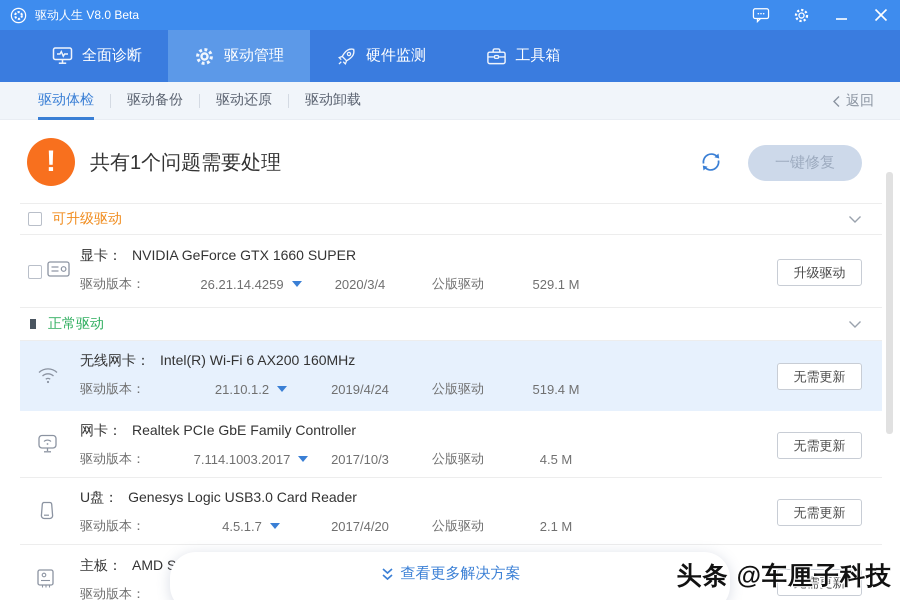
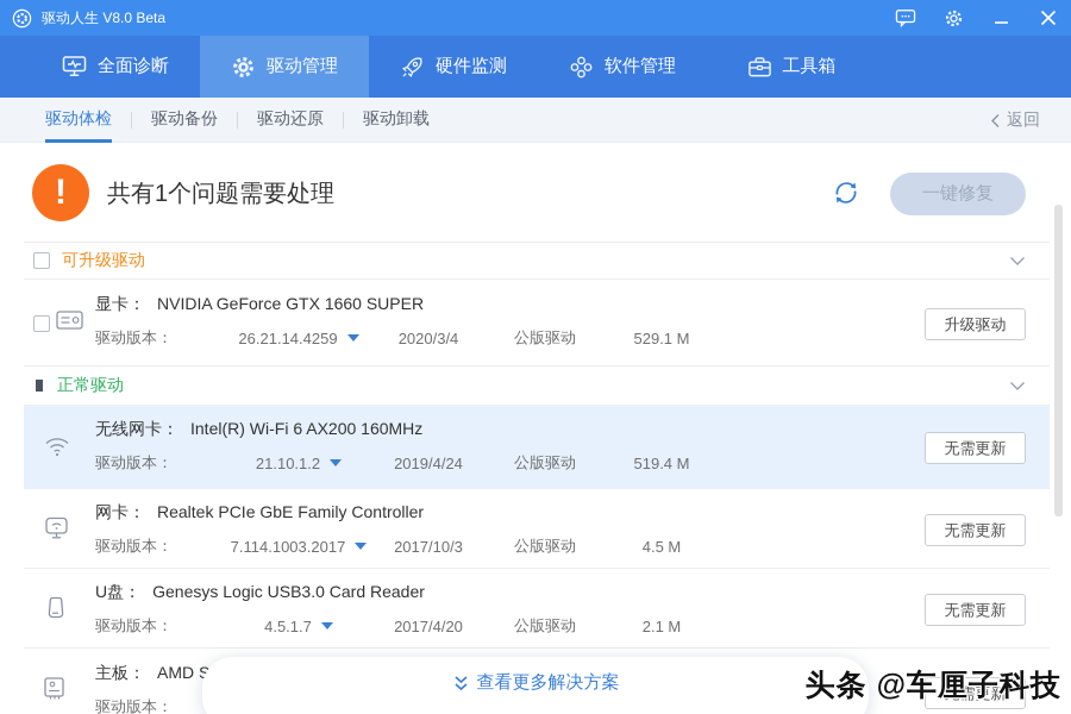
  驱动人生 V8.0 Beta
  全面诊断
  驱动管理
  硬件监测
+ 软件管理
  工具箱
  驱动体检
  驱动备份
  驱动还原
  驱动卸载
  返回
  !
  共有1个问题需要处理
  一键修复
  可升级驱动
  显卡： NVIDIA GeForce GTX 1660 SUPER
  驱动版本：
  26.21.14.4259
  2020/3/4
  公版驱动
  529.1 M
  升级驱动
  正常驱动
  无线网卡： Intel(R) Wi-Fi 6 AX200 160MHz
  驱动版本：
  21.10.1.2
  2019/4/24
  公版驱动
  519.4 M
  无需更新
  网卡： Realtek PCIe GbE Family Controller
  驱动版本：
  7.114.1003.2017
  2017/10/3
  公版驱动
  4.5 M
  无需更新
  U盘： Genesys Logic USB3.0 Card Reader
  驱动版本：
  4.5.1.7
  2017/4/20
  公版驱动
  2.1 M
  无需更新
  主板： AMD S
  驱动版本：
  无需更新
  查看更多解决方案
  头条 @车厘子科技
